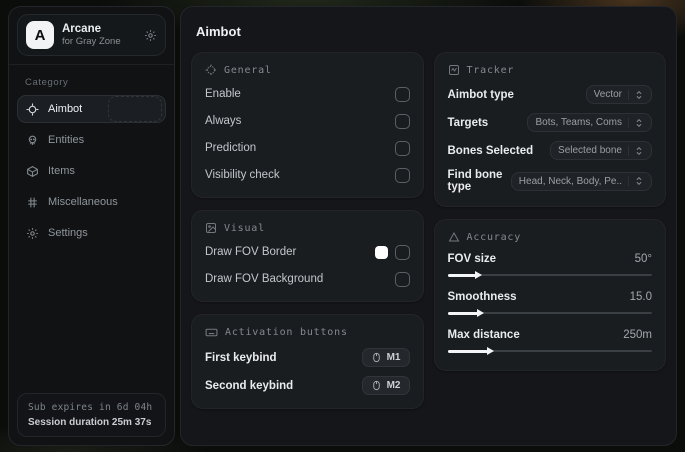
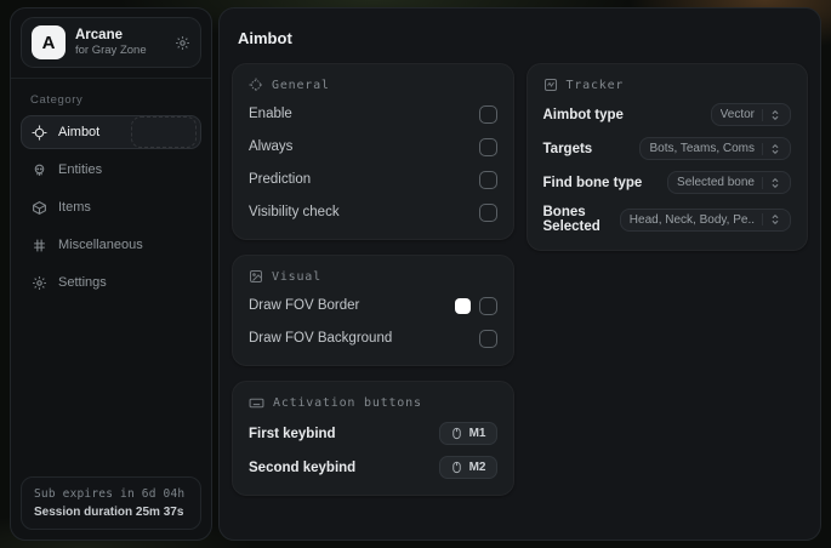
  A
  Arcane
  for Gray Zone
  Category
  Aimbot
  Entities
  Items
  Miscellaneous
  Settings
  Sub expires in 6d 04h
  Session duration 25m 37s
  Aimbot
  General
  Enable
  Always
  Prediction
  Visibility check
  Visual
  Draw FOV Border
  Draw FOV Background
  Activation buttons
  First keybind
  M1
  Second keybind
  M2
  Tracker
  Aimbot type
  Vector
  Targets
  Bots, Teams, Coms
- Bones Selected
+ Find bone type
  Selected bone
- Find bone type
+ Bones Selected
  Head, Neck, Body, Pe..
- Accuracy
- FOV size
- 50°
- Smoothness
- 15.0
- Max distance
- 250m
